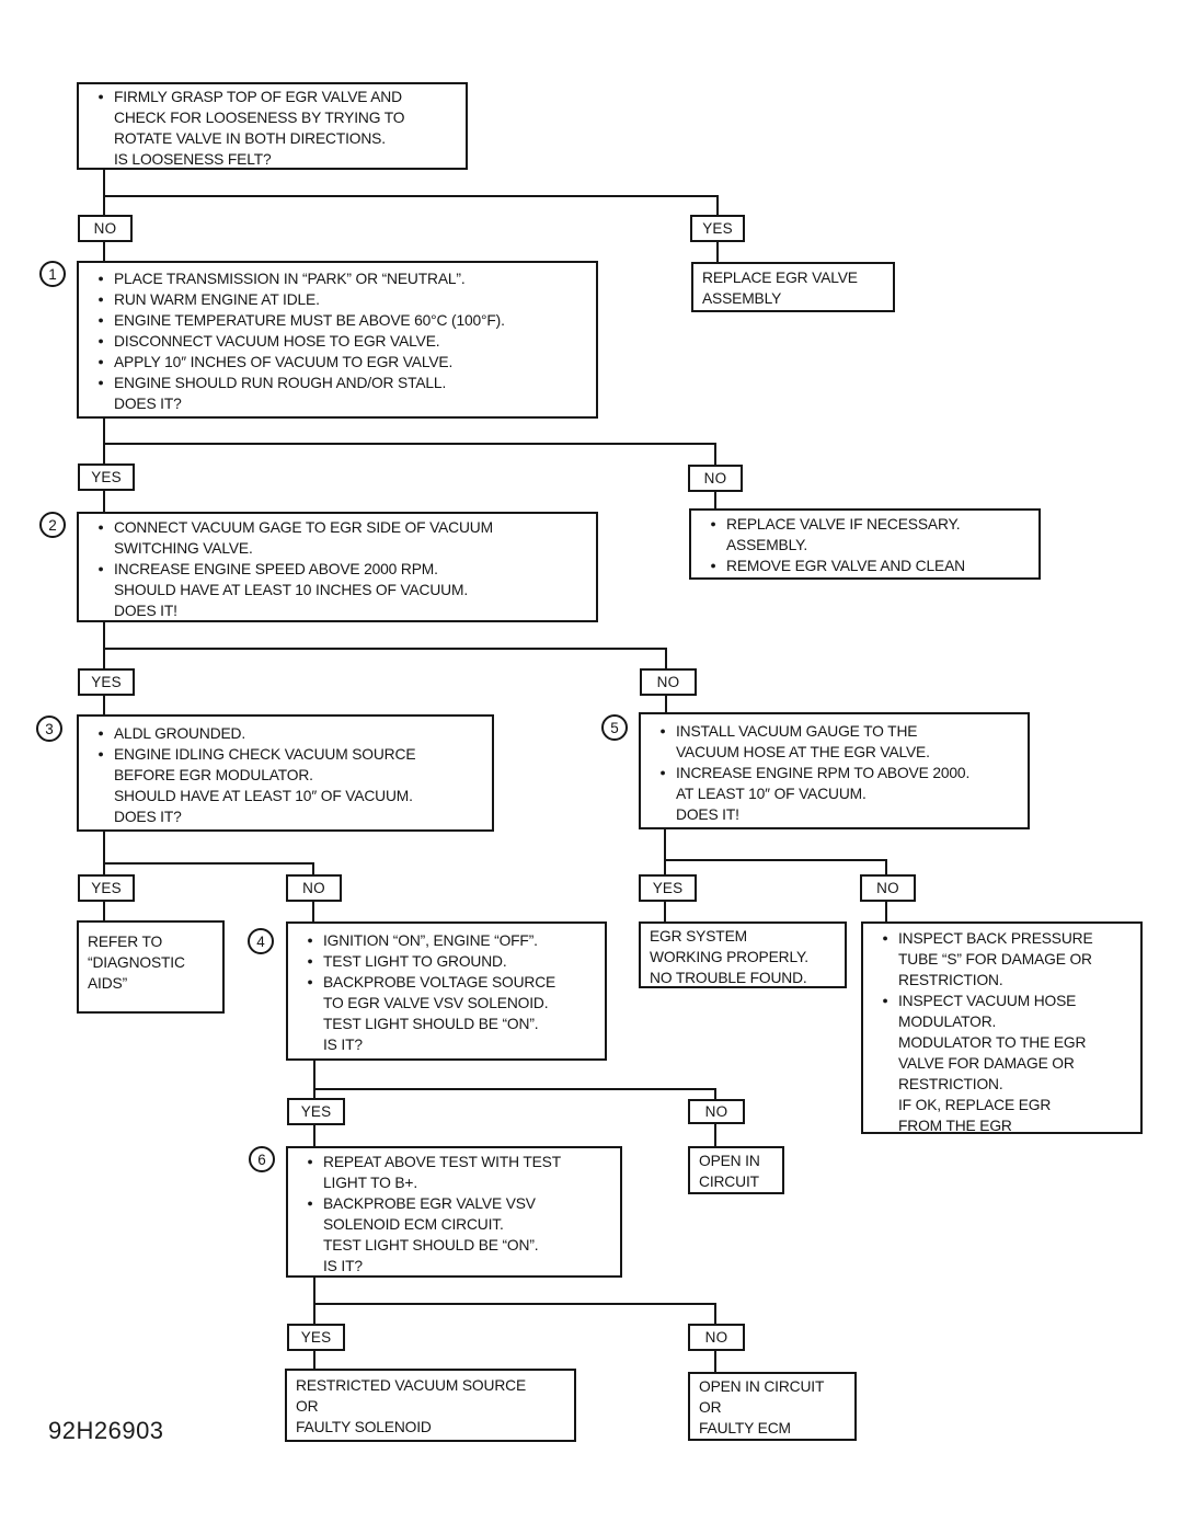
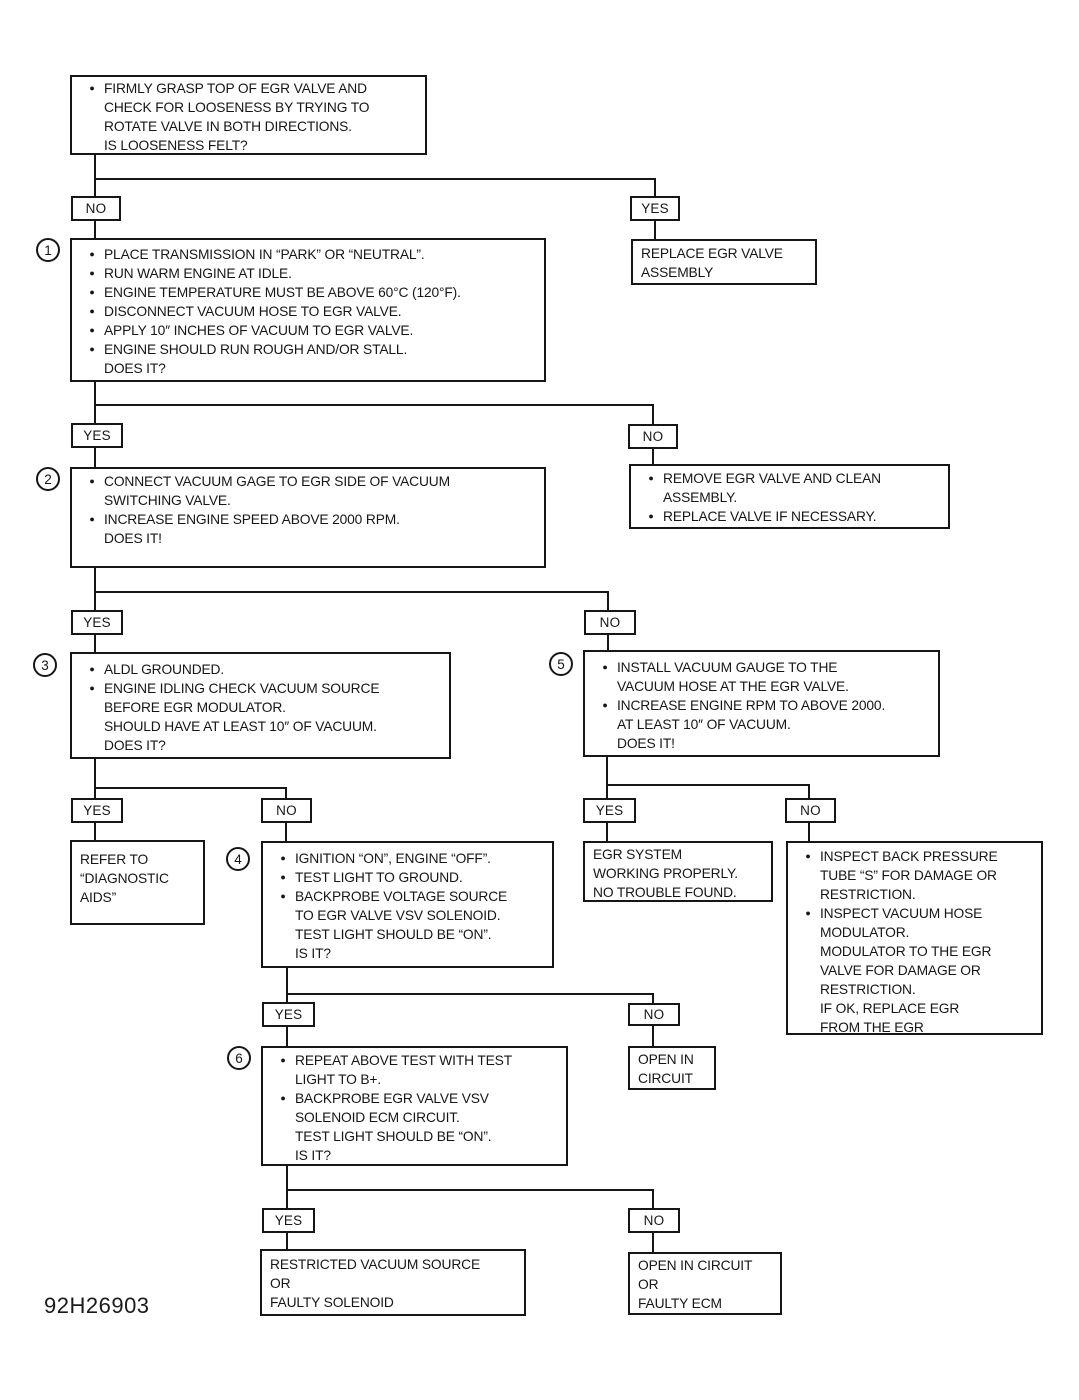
  1
  2
  3
  4
  5
  6
  NO
  YES
  YES
  NO
  YES
  NO
  YES
  NO
  YES
  NO
  YES
  NO
  YES
  NO
  ●
  FIRMLY GRASP TOP OF EGR VALVE AND
  CHECK FOR LOOSENESS BY TRYING TO
  ROTATE VALVE IN BOTH DIRECTIONS.
  IS LOOSENESS FELT?
  REPLACE EGR VALVE
  ASSEMBLY
  ●
  PLACE TRANSMISSION IN “PARK” OR “NEUTRAL”.
  ●
  RUN WARM ENGINE AT IDLE.
  ●
- ENGINE TEMPERATURE MUST BE ABOVE 60°C (100°F).
+ ENGINE TEMPERATURE MUST BE ABOVE 60°C (120°F).
  ●
  DISCONNECT VACUUM HOSE TO EGR VALVE.
  ●
  APPLY 10″ INCHES OF VACUUM TO EGR VALVE.
  ●
  ENGINE SHOULD RUN ROUGH AND/OR STALL.
  DOES IT?
  ●
- REPLACE VALVE IF NECESSARY.
+ REMOVE EGR VALVE AND CLEAN
  ASSEMBLY.
  ●
- REMOVE EGR VALVE AND CLEAN
+ REPLACE VALVE IF NECESSARY.
  ●
  CONNECT VACUUM GAGE TO EGR SIDE OF VACUUM
  SWITCHING VALVE.
  ●
  INCREASE ENGINE SPEED ABOVE 2000 RPM.
- SHOULD HAVE AT LEAST 10 INCHES OF VACUUM.
  DOES IT!
  ●
  ALDL GROUNDED.
  ●
  ENGINE IDLING CHECK VACUUM SOURCE
  BEFORE EGR MODULATOR.
  SHOULD HAVE AT LEAST 10″ OF VACUUM.
  DOES IT?
  ●
  INSTALL VACUUM GAUGE TO THE
  VACUUM HOSE AT THE EGR VALVE.
  ●
  INCREASE ENGINE RPM TO ABOVE 2000.
  AT LEAST 10″ OF VACUUM.
  DOES IT!
  REFER TO
  “DIAGNOSTIC
  AIDS”
  ●
  IGNITION “ON”, ENGINE “OFF”.
  ●
  TEST LIGHT TO GROUND.
  ●
  BACKPROBE VOLTAGE SOURCE
  TO EGR VALVE VSV SOLENOID.
  TEST LIGHT SHOULD BE “ON”.
  IS IT?
  EGR SYSTEM
  WORKING PROPERLY.
  NO TROUBLE FOUND.
  ●
  INSPECT BACK PRESSURE
  TUBE “S” FOR DAMAGE OR
  RESTRICTION.
  ●
  INSPECT VACUUM HOSE
  MODULATOR.
  MODULATOR TO THE EGR
  VALVE FOR DAMAGE OR
  RESTRICTION.
  IF OK, REPLACE EGR
  FROM THE EGR
  ●
  REPEAT ABOVE TEST WITH TEST
  LIGHT TO B+.
  ●
  BACKPROBE EGR VALVE VSV
  SOLENOID ECM CIRCUIT.
  TEST LIGHT SHOULD BE “ON”.
  IS IT?
  OPEN IN
  CIRCUIT
  RESTRICTED VACUUM SOURCE
  OR
  FAULTY SOLENOID
  OPEN IN CIRCUIT
  OR
  FAULTY ECM
  92H26903
